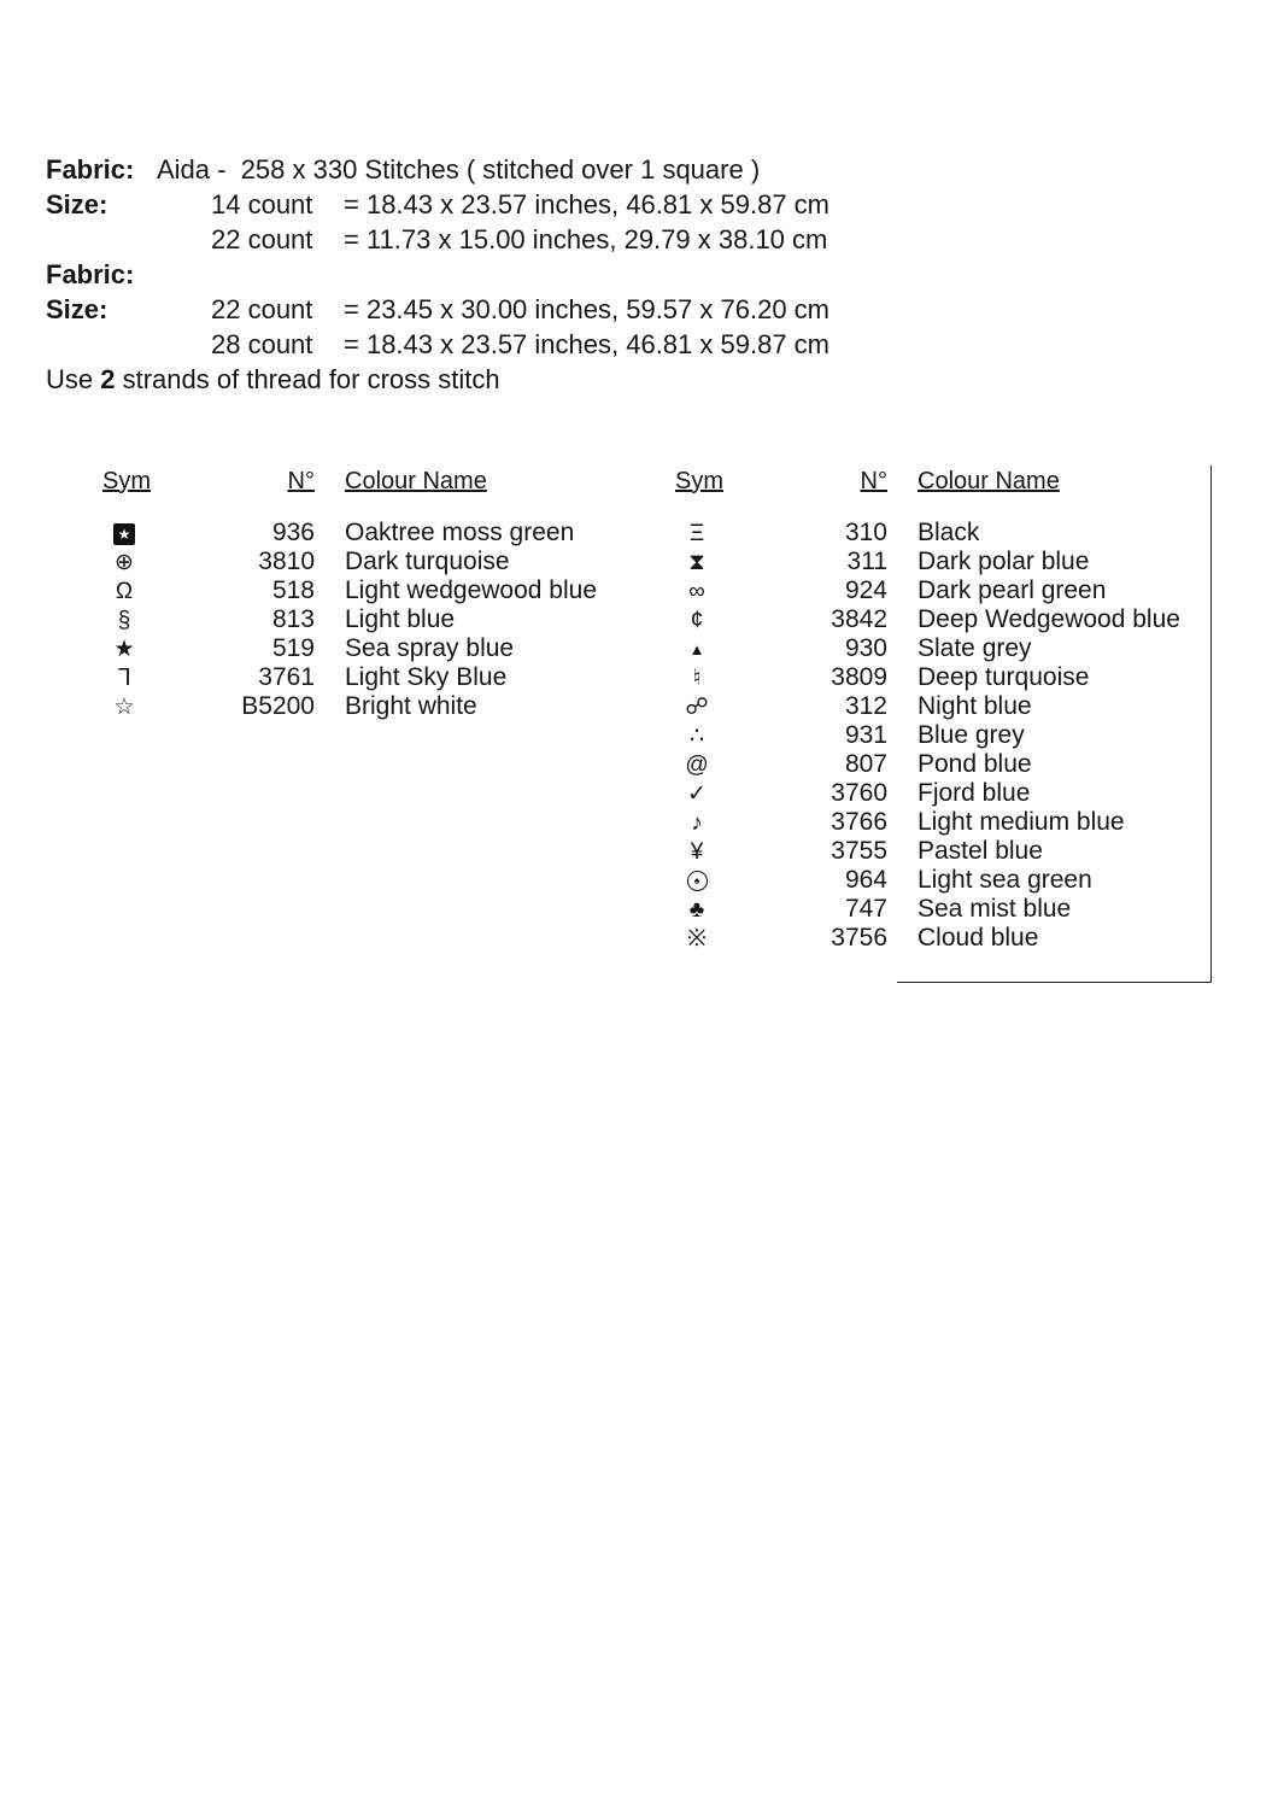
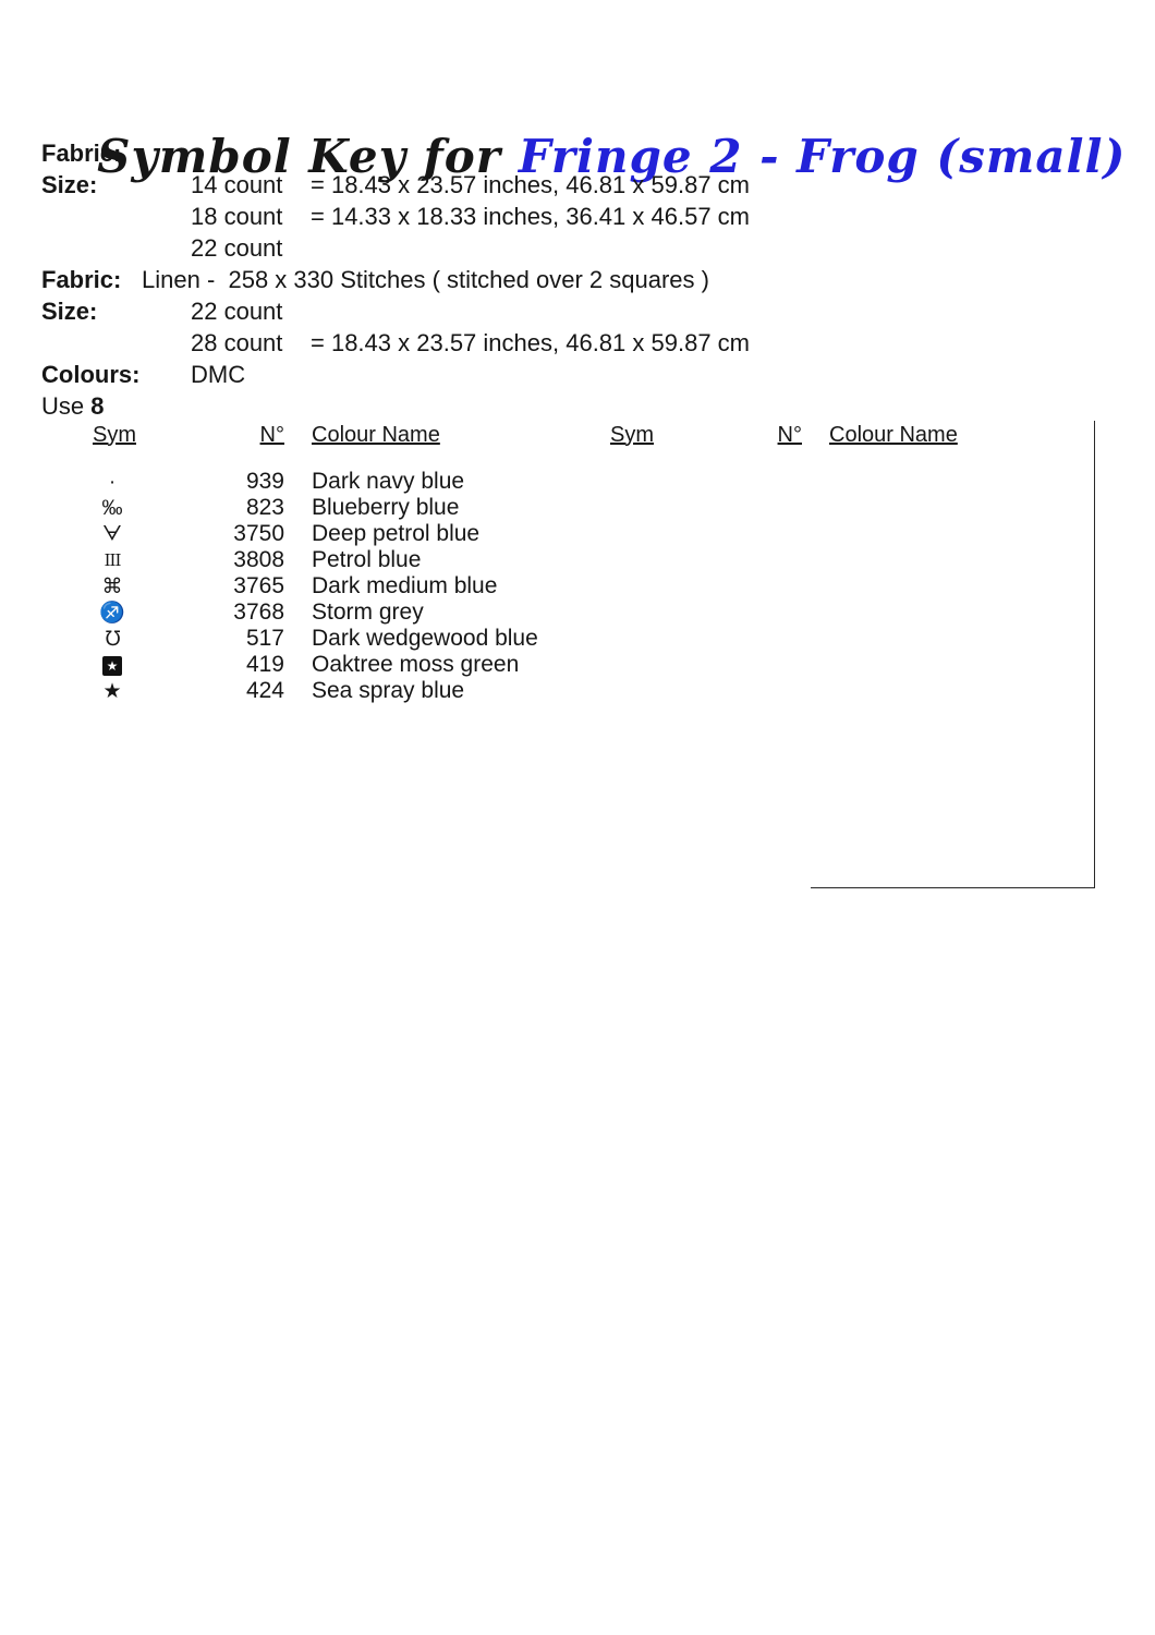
+ Symbol Key for Fringe 2 - Frog (small)
  Fabric:
- Aida - 258 x 330 Stitches ( stitched over 1 square )
  Size:
  14 count
  = 18.43 x 23.57 inches, 46.81 x 59.87 cm
+ 18 count
+ = 14.33 x 18.33 inches, 36.41 x 46.57 cm
  22 count
- = 11.73 x 15.00 inches, 29.79 x 38.10 cm
  Fabric:
+ Linen - 258 x 330 Stitches ( stitched over 2 squares )
  Size:
  22 count
- = 23.45 x 30.00 inches, 59.57 x 76.20 cm
  28 count
  = 18.43 x 23.57 inches, 46.81 x 59.87 cm
+ Colours:
+ DMC
  Use
- 2
+ 8
- strands of thread for cross stitch
  Sym
  N°
  Colour Name
+ ·
+ 939
+ Dark navy blue
+ ‰
+ 823
+ Blueberry blue
+ ᗄ
+ 3750
+ Deep petrol blue
+ III
+ 3808
+ Petrol blue
+ ⌘
+ 3765
+ Dark medium blue
+ ♐
+ 3768
+ Storm grey
+ ℧
+ 517
+ Dark wedgewood blue
  ★
- 936
+ 419
  Oaktree moss green
- ⊕
- 3810
- Dark turquoise
- Ω
- 518
- Light wedgewood blue
- §
- 813
- Light blue
  ★
- 519
+ 424
  Sea spray blue
- ᒣ
- 3761
- Light Sky Blue
- ☆
- B5200
- Bright white
  Sym
  N°
  Colour Name
- Ξ
- 310
- Black
- ⧗
- 311
- Dark polar blue
- ∞
- 924
- Dark pearl green
- ¢
- 3842
- Deep Wedgewood blue
- ▲
- 930
- Slate grey
- ♮
- 3809
- Deep turquoise
- ☍
- 312
- Night blue
- ∴
- 931
- Blue grey
- @
- 807
- Pond blue
- ✓
- 3760
- Fjord blue
- ♪
- 3766
- Light medium blue
- ¥
- 3755
- Pastel blue
- ♠
- 964
- Light sea green
- ♣
- 747
- Sea mist blue
- ※
- 3756
- Cloud blue
